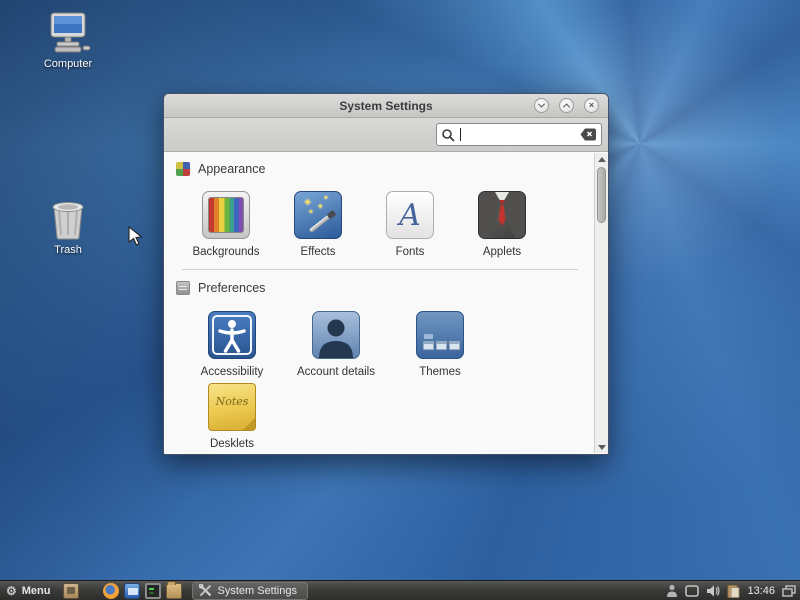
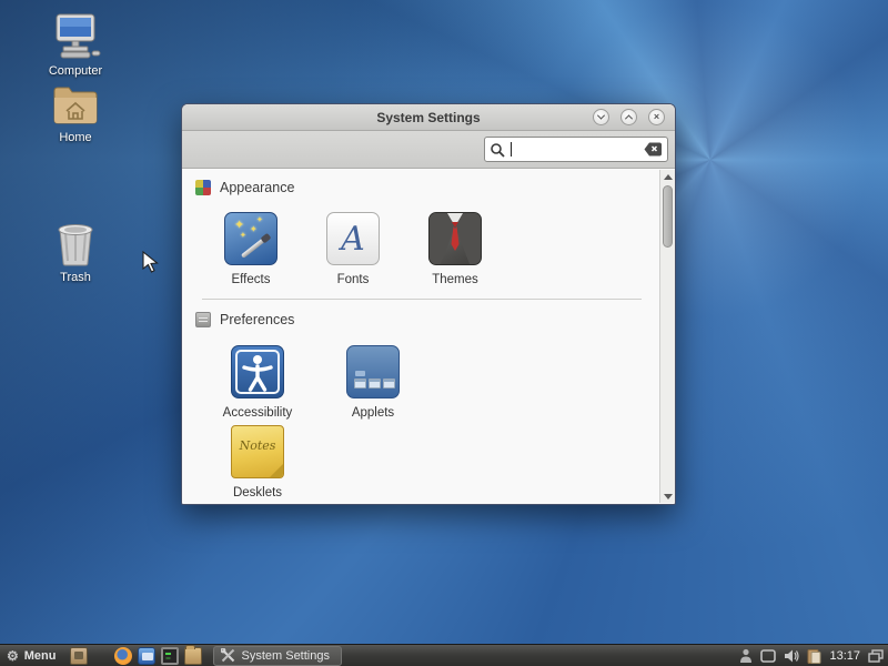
  Computer
+ Home
  Trash
  System Settings
  ×
  Appearance
- Backgrounds
  ✦
  ✦
  Effects
  A
  Fonts
- Applets
+ Themes
  Preferences
  Accessibility
- Account details
- Themes
+ Applets
  Notes
  Desklets
  ⚙
  Menu
  System Settings
- 13:46
+ 13:17
